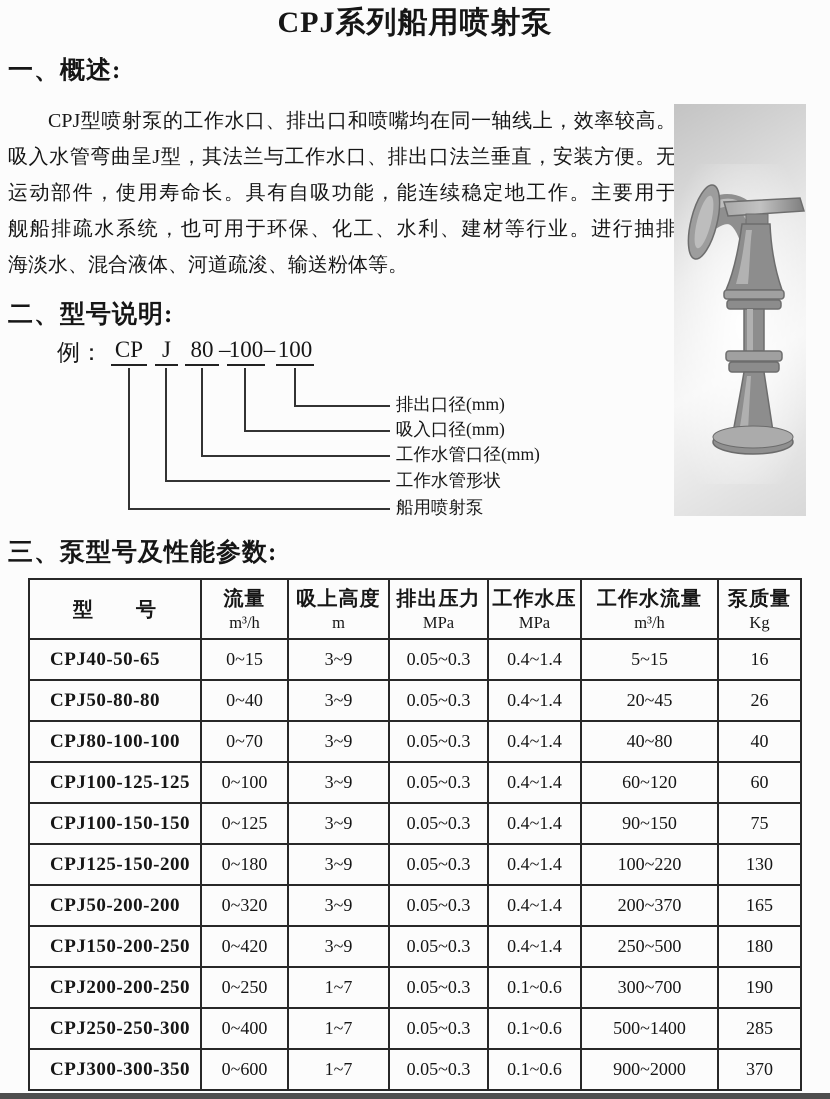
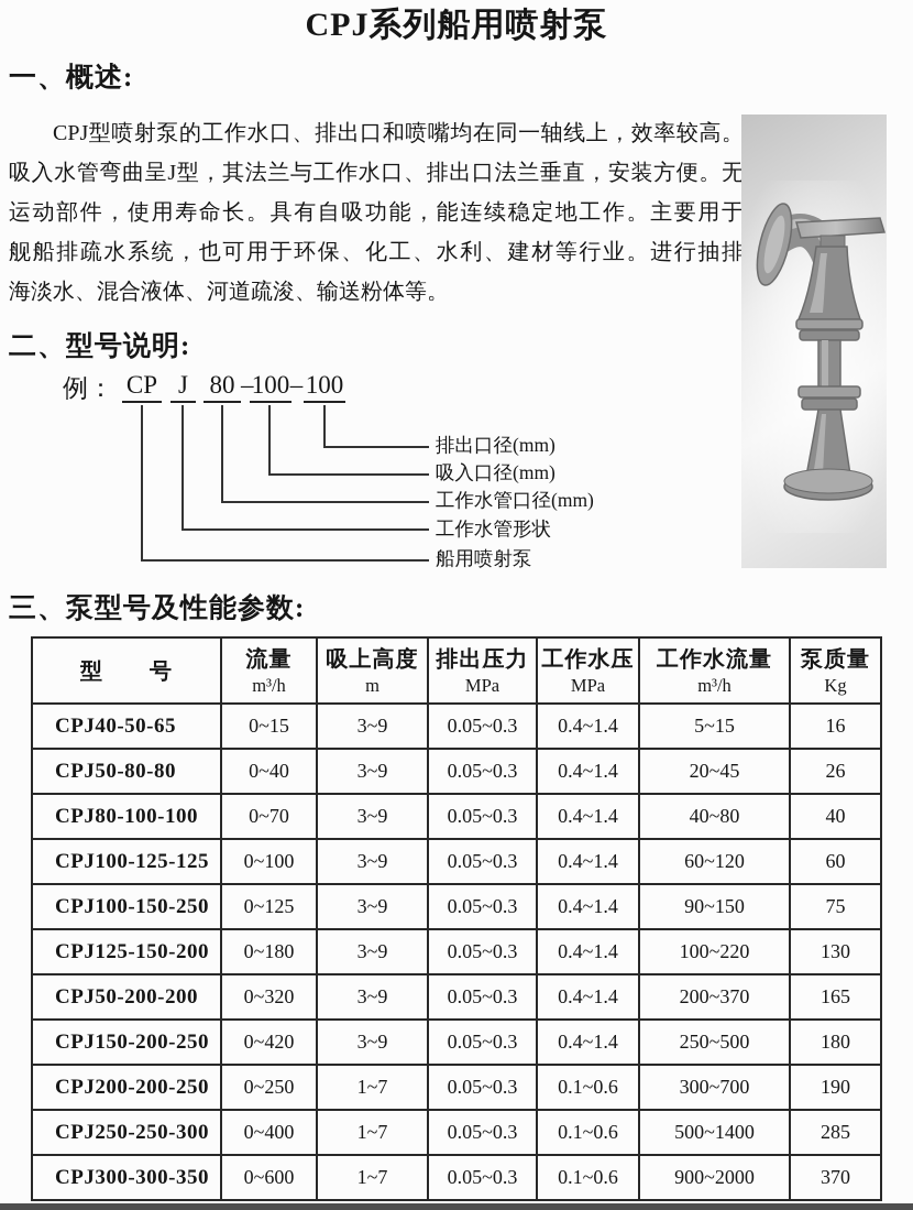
  CPJ系列船用喷射泵
  一、概述:
  CPJ型喷射泵的工作水口、排出口和喷嘴均在同一轴线上，效率较高。
  吸入水管弯曲呈J型，其法兰与工作水口、排出口法兰垂直，安装方便。无
  运动部件，使用寿命长。具有自吸功能，能连续稳定地工作。主要用于
  舰船排疏水系统，也可用于环保、化工、水利、建材等行业。进行抽排
  海淡水、混合液体、河道疏浚、输送粉体等。
  二、型号说明:
  例：
  CP
  J
  80
  –
  100
  –
  100
  排出口径(mm)
  吸入口径(mm)
  工作水管口径(mm)
  工作水管形状
  船用喷射泵
  三、泵型号及性能参数:
  型 号	流量m³/h	吸上高度m	排出压力MPa	工作水压MPa	工作水流量m³/h	泵质量Kg
  CPJ40-50-65	0~15	3~9	0.05~0.3	0.4~1.4	5~15	16
  CPJ50-80-80	0~40	3~9	0.05~0.3	0.4~1.4	20~45	26
  CPJ80-100-100	0~70	3~9	0.05~0.3	0.4~1.4	40~80	40
  CPJ100-125-125	0~100	3~9	0.05~0.3	0.4~1.4	60~120	60
- CPJ100-150-150	0~125	3~9	0.05~0.3	0.4~1.4	90~150	75
+ CPJ100-150-250	0~125	3~9	0.05~0.3	0.4~1.4	90~150	75
  CPJ125-150-200	0~180	3~9	0.05~0.3	0.4~1.4	100~220	130
  CPJ50-200-200	0~320	3~9	0.05~0.3	0.4~1.4	200~370	165
  CPJ150-200-250	0~420	3~9	0.05~0.3	0.4~1.4	250~500	180
  CPJ200-200-250	0~250	1~7	0.05~0.3	0.1~0.6	300~700	190
  CPJ250-250-300	0~400	1~7	0.05~0.3	0.1~0.6	500~1400	285
  CPJ300-300-350	0~600	1~7	0.05~0.3	0.1~0.6	900~2000	370
